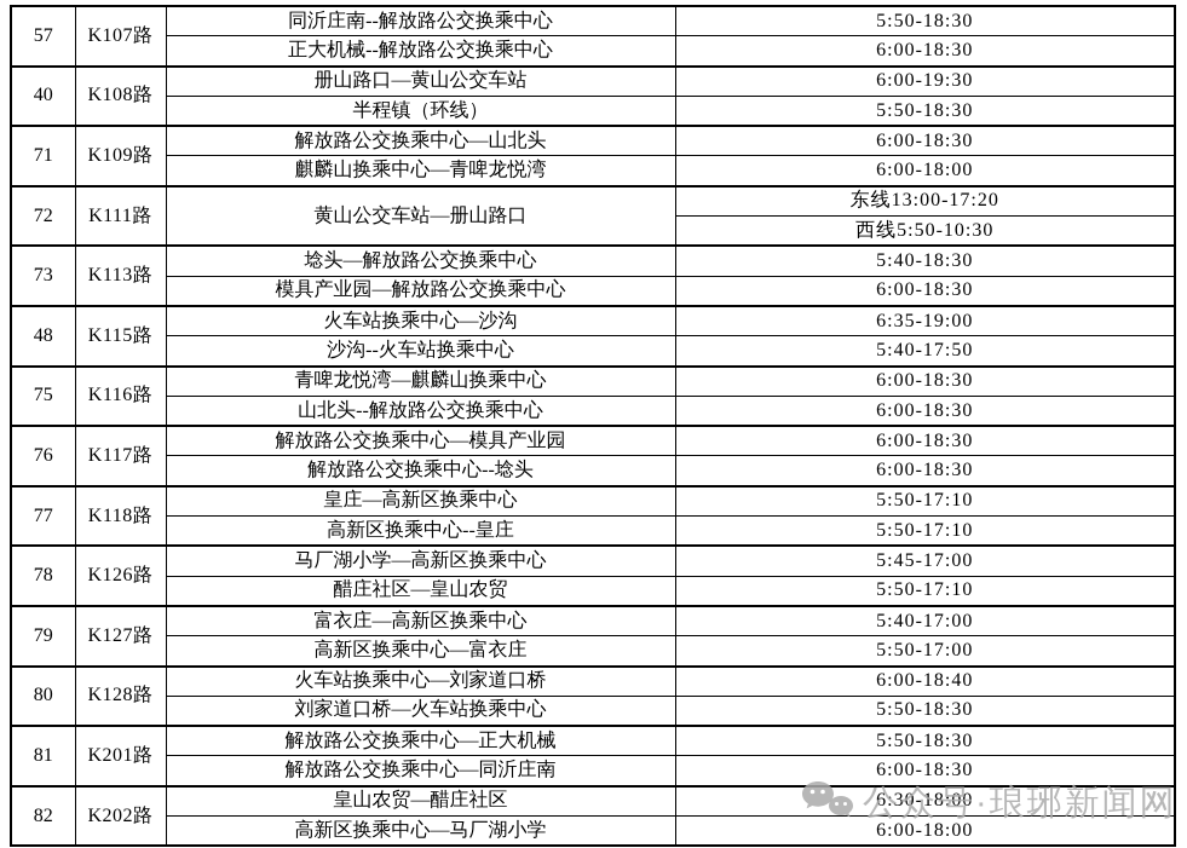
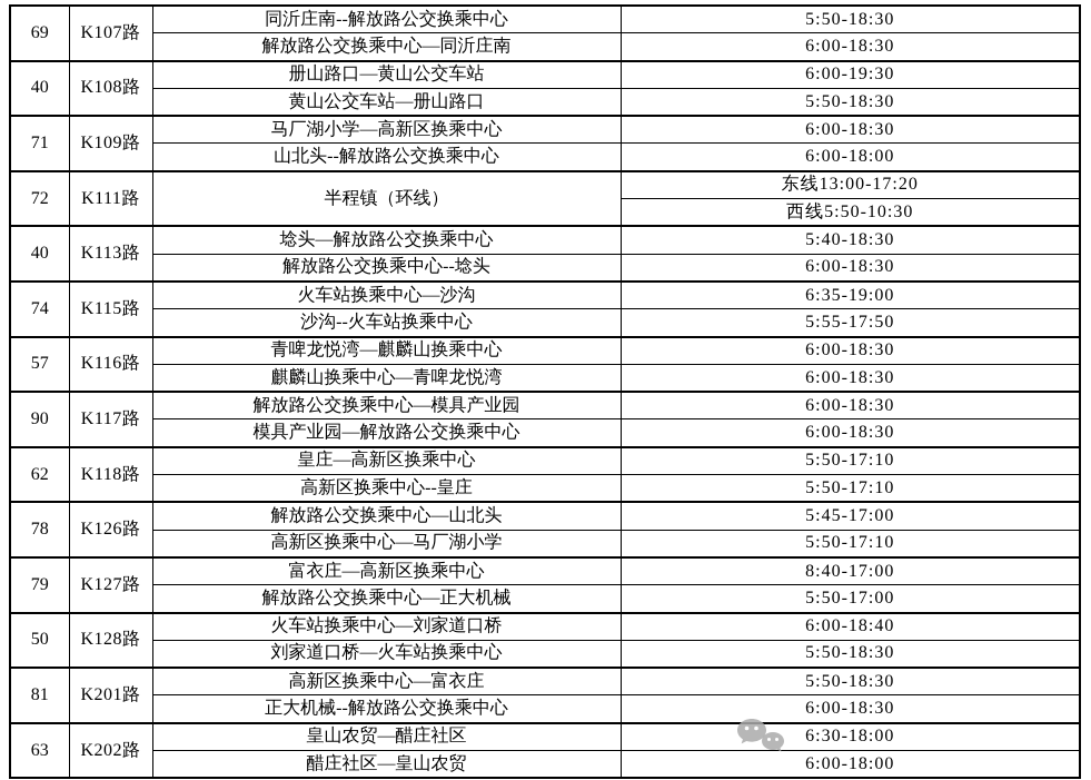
- 57	K107路	同沂庄南--解放路公交换乘中心	5:50-18:30
+ 69	K107路	同沂庄南--解放路公交换乘中心	5:50-18:30
- 正大机械--解放路公交换乘中心	6:00-18:30
+ 解放路公交换乘中心—同沂庄南	6:00-18:30
  40	K108路	册山路口—黄山公交车站	6:00-19:30
- 半程镇（环线）	5:50-18:30
+ 黄山公交车站—册山路口	5:50-18:30
- 71	K109路	解放路公交换乘中心—山北头	6:00-18:30
+ 71	K109路	马厂湖小学—高新区换乘中心	6:00-18:30
- 麒麟山换乘中心—青啤龙悦湾	6:00-18:00
+ 山北头--解放路公交换乘中心	6:00-18:00
- 72	K111路	黄山公交车站—册山路口	东线13:00-17:20
+ 72	K111路	半程镇（环线）	东线13:00-17:20
  西线5:50-10:30
- 73	K113路	埝头—解放路公交换乘中心	5:40-18:30
+ 40	K113路	埝头—解放路公交换乘中心	5:40-18:30
- 模具产业园—解放路公交换乘中心	6:00-18:30
+ 解放路公交换乘中心--埝头	6:00-18:30
- 48	K115路	火车站换乘中心—沙沟	6:35-19:00
+ 74	K115路	火车站换乘中心—沙沟	6:35-19:00
- 沙沟--火车站换乘中心	5:40-17:50
+ 沙沟--火车站换乘中心	5:55-17:50
- 75	K116路	青啤龙悦湾—麒麟山换乘中心	6:00-18:30
+ 57	K116路	青啤龙悦湾—麒麟山换乘中心	6:00-18:30
- 山北头--解放路公交换乘中心	6:00-18:30
+ 麒麟山换乘中心—青啤龙悦湾	6:00-18:30
- 76	K117路	解放路公交换乘中心—模具产业园	6:00-18:30
+ 90	K117路	解放路公交换乘中心—模具产业园	6:00-18:30
- 解放路公交换乘中心--埝头	6:00-18:30
+ 模具产业园—解放路公交换乘中心	6:00-18:30
- 77	K118路	皇庄—高新区换乘中心	5:50-17:10
+ 62	K118路	皇庄—高新区换乘中心	5:50-17:10
  高新区换乘中心--皇庄	5:50-17:10
- 78	K126路	马厂湖小学—高新区换乘中心	5:45-17:00
+ 78	K126路	解放路公交换乘中心—山北头	5:45-17:00
- 醋庄社区—皇山农贸	5:50-17:10
+ 高新区换乘中心—马厂湖小学	5:50-17:10
- 79	K127路	富衣庄—高新区换乘中心	5:40-17:00
+ 79	K127路	富衣庄—高新区换乘中心	8:40-17:00
- 高新区换乘中心—富衣庄	5:50-17:00
+ 解放路公交换乘中心—正大机械	5:50-17:00
- 80	K128路	火车站换乘中心—刘家道口桥	6:00-18:40
+ 50	K128路	火车站换乘中心—刘家道口桥	6:00-18:40
  刘家道口桥—火车站换乘中心	5:50-18:30
- 81	K201路	解放路公交换乘中心—正大机械	5:50-18:30
+ 81	K201路	高新区换乘中心—富衣庄	5:50-18:30
- 解放路公交换乘中心—同沂庄南	6:00-18:30
+ 正大机械--解放路公交换乘中心	6:00-18:30
- 82	K202路	皇山农贸—醋庄社区	6:30-18:00
+ 63	K202路	皇山农贸—醋庄社区	6:30-18:00
- 高新区换乘中心—马厂湖小学	6:00-18:00
+ 醋庄社区—皇山农贸	6:00-18:00
- 公众号·琅琊新闻网
